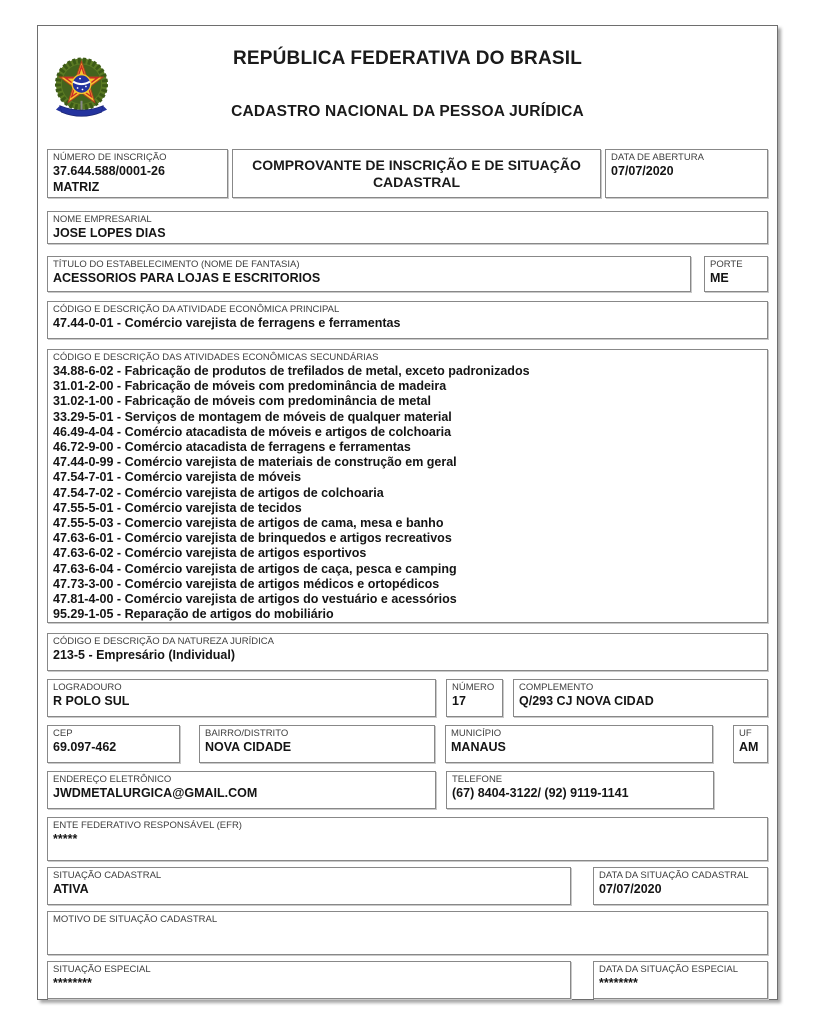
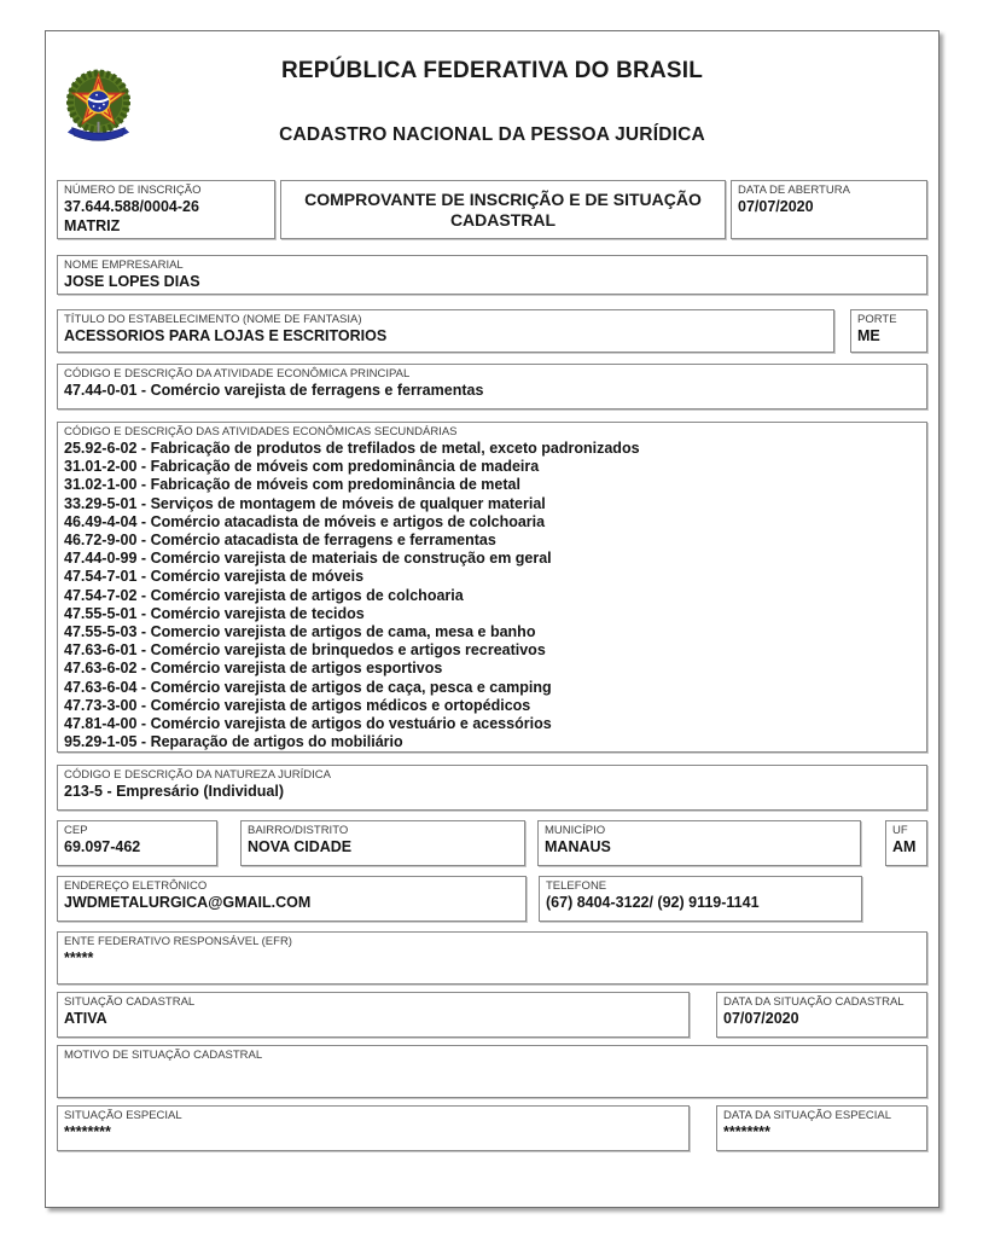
  REPÚBLICA FEDERATIVA DO BRASIL
  CADASTRO NACIONAL DA PESSOA JURÍDICA
  NÚMERO DE INSCRIÇÃO
- 37.644.588/0001-26
+ 37.644.588/0004-26
  MATRIZ
  COMPROVANTE DE INSCRIÇÃO E DE SITUAÇÃO CADASTRAL
  DATA DE ABERTURA
  07/07/2020
  NOME EMPRESARIAL
  JOSE LOPES DIAS
  TÍTULO DO ESTABELECIMENTO (NOME DE FANTASIA)
  ACESSORIOS PARA LOJAS E ESCRITORIOS
  PORTE
  ME
  CÓDIGO E DESCRIÇÃO DA ATIVIDADE ECONÔMICA PRINCIPAL
  47.44-0-01 - Comércio varejista de ferragens e ferramentas
  CÓDIGO E DESCRIÇÃO DAS ATIVIDADES ECONÔMICAS SECUNDÁRIAS
- 34.88-6-02 - Fabricação de produtos de trefilados de metal, exceto padronizados
+ 25.92-6-02 - Fabricação de produtos de trefilados de metal, exceto padronizados
  31.01-2-00 - Fabricação de móveis com predominância de madeira
  31.02-1-00 - Fabricação de móveis com predominância de metal
  33.29-5-01 - Serviços de montagem de móveis de qualquer material
  46.49-4-04 - Comércio atacadista de móveis e artigos de colchoaria
  46.72-9-00 - Comércio atacadista de ferragens e ferramentas
  47.44-0-99 - Comércio varejista de materiais de construção em geral
  47.54-7-01 - Comércio varejista de móveis
  47.54-7-02 - Comércio varejista de artigos de colchoaria
  47.55-5-01 - Comércio varejista de tecidos
  47.55-5-03 - Comercio varejista de artigos de cama, mesa e banho
  47.63-6-01 - Comércio varejista de brinquedos e artigos recreativos
  47.63-6-02 - Comércio varejista de artigos esportivos
  47.63-6-04 - Comércio varejista de artigos de caça, pesca e camping
  47.73-3-00 - Comércio varejista de artigos médicos e ortopédicos
  47.81-4-00 - Comércio varejista de artigos do vestuário e acessórios
  95.29-1-05 - Reparação de artigos do mobiliário
  CÓDIGO E DESCRIÇÃO DA NATUREZA JURÍDICA
  213-5 - Empresário (Individual)
- LOGRADOURO
- R POLO SUL
- NÚMERO
- 17
- COMPLEMENTO
- Q/293 CJ NOVA CIDAD
  CEP
  69.097-462
  BAIRRO/DISTRITO
  NOVA CIDADE
  MUNICÍPIO
  MANAUS
  UF
  AM
  ENDEREÇO ELETRÔNICO
  JWDMETALURGICA@GMAIL.COM
  TELEFONE
  (67) 8404-3122/ (92) 9119-1141
  ENTE FEDERATIVO RESPONSÁVEL (EFR)
  *****
  SITUAÇÃO CADASTRAL
  ATIVA
  DATA DA SITUAÇÃO CADASTRAL
  07/07/2020
  MOTIVO DE SITUAÇÃO CADASTRAL
  SITUAÇÃO ESPECIAL
  ********
  DATA DA SITUAÇÃO ESPECIAL
  ********
